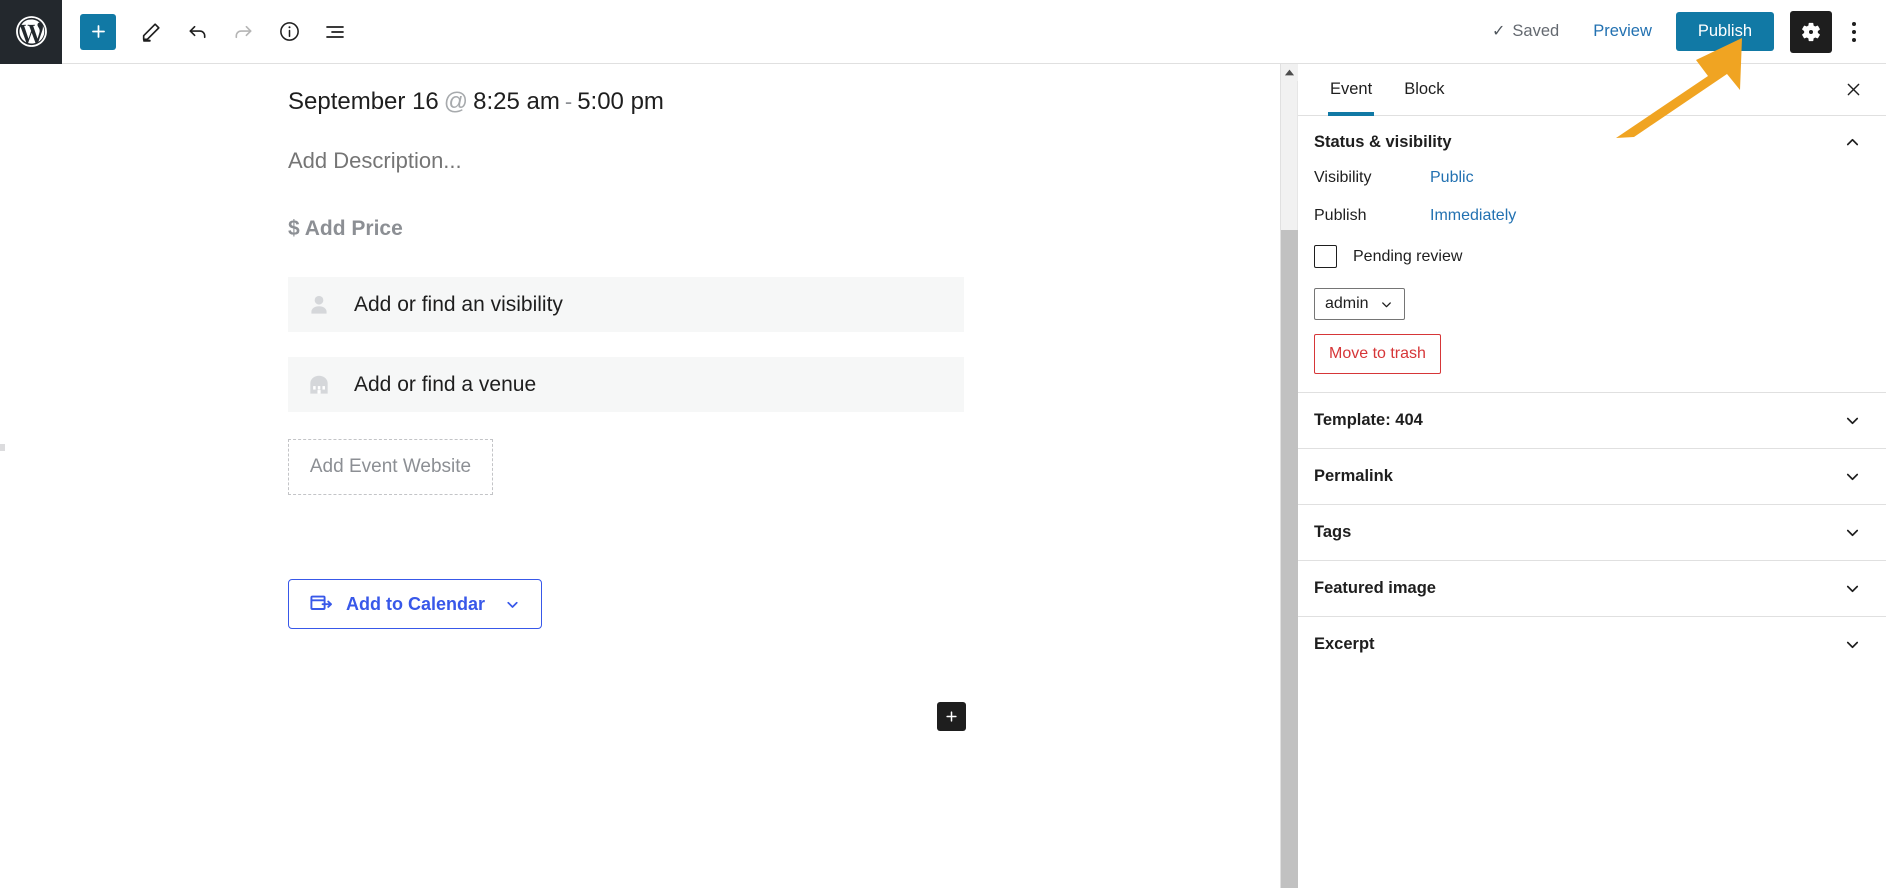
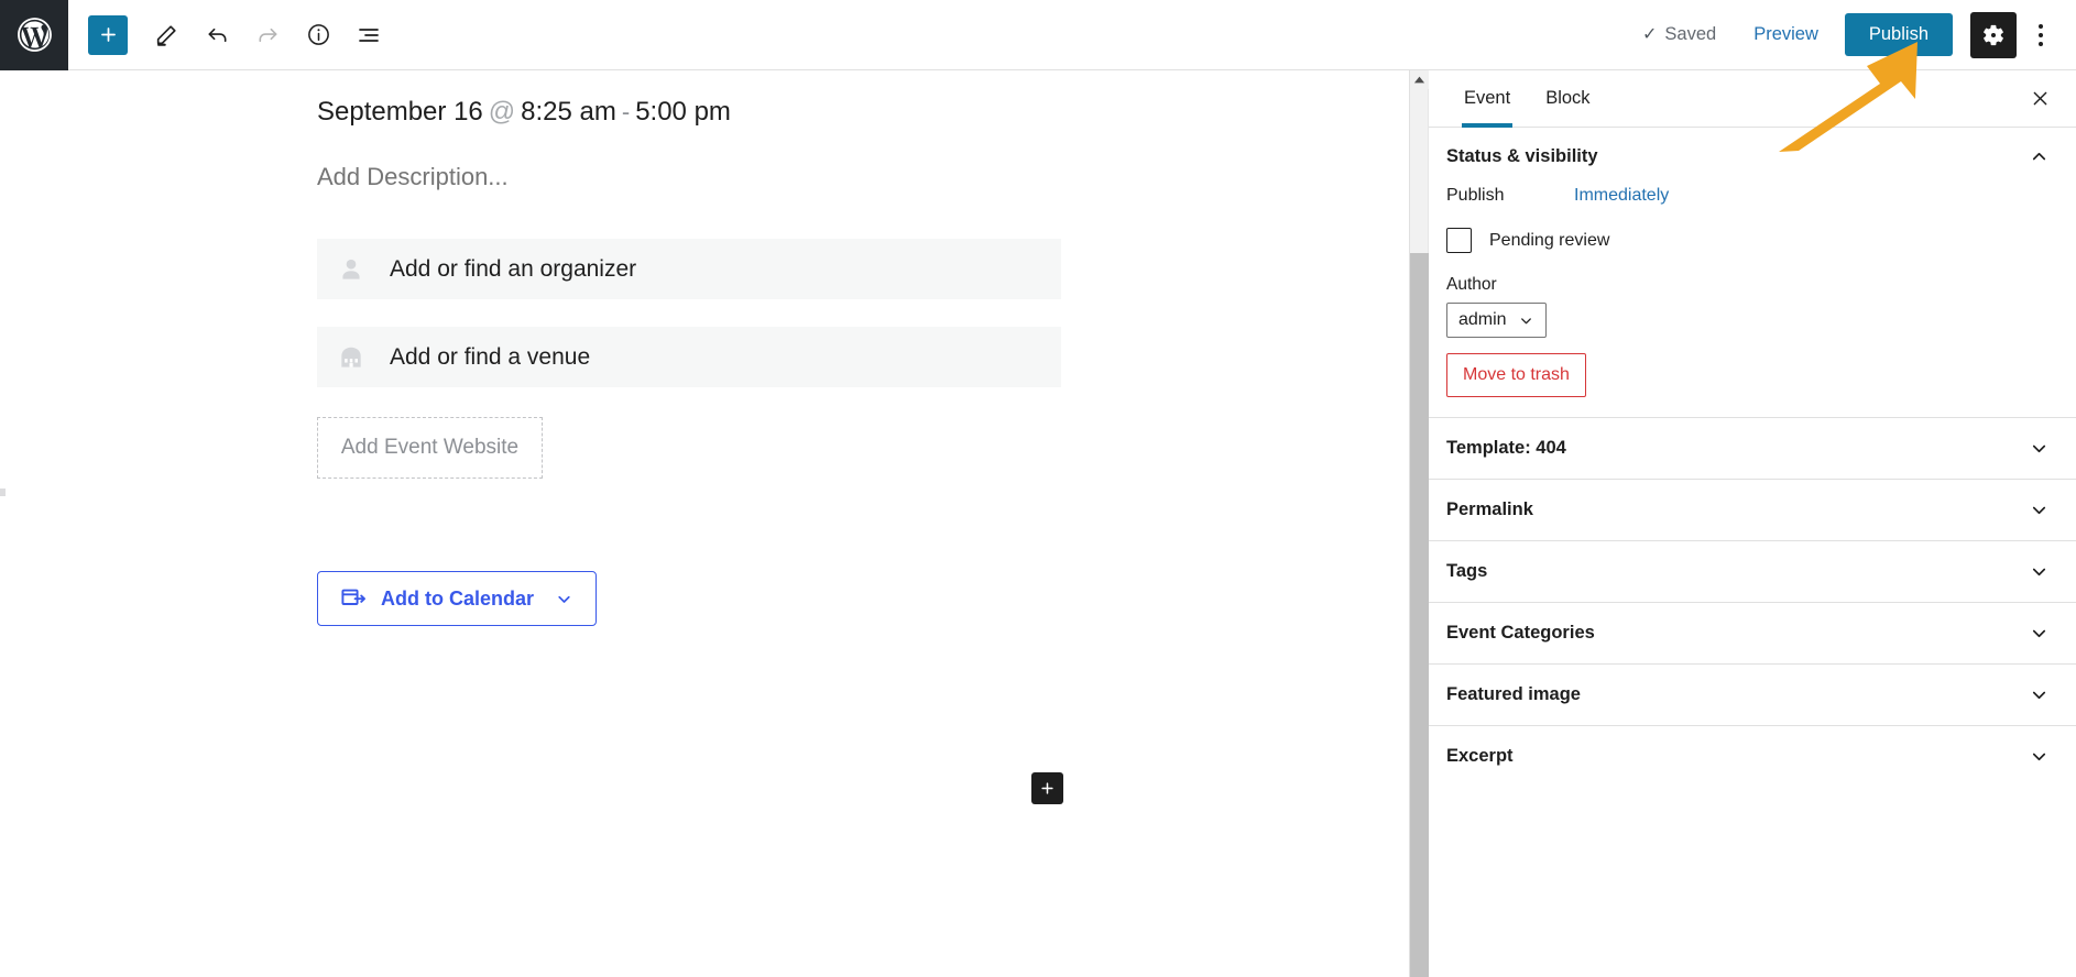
  ✓
  Saved
  Preview
  Publish
  September 16 @ 8:25 am - 5:00 pm
  Add Description...
- $ Add Price
- Add or find an visibility
+ Add or find an organizer
  Add or find a venue
  Add Event Website
  Add to Calendar
  Event
  Block
  Status & visibility
- Visibility
- Public
  Publish
  Immediately
  Pending review
+ Author
  admin
  Move to trash
  Template: 404
  Permalink
  Tags
+ Event Categories
  Featured image
  Excerpt
